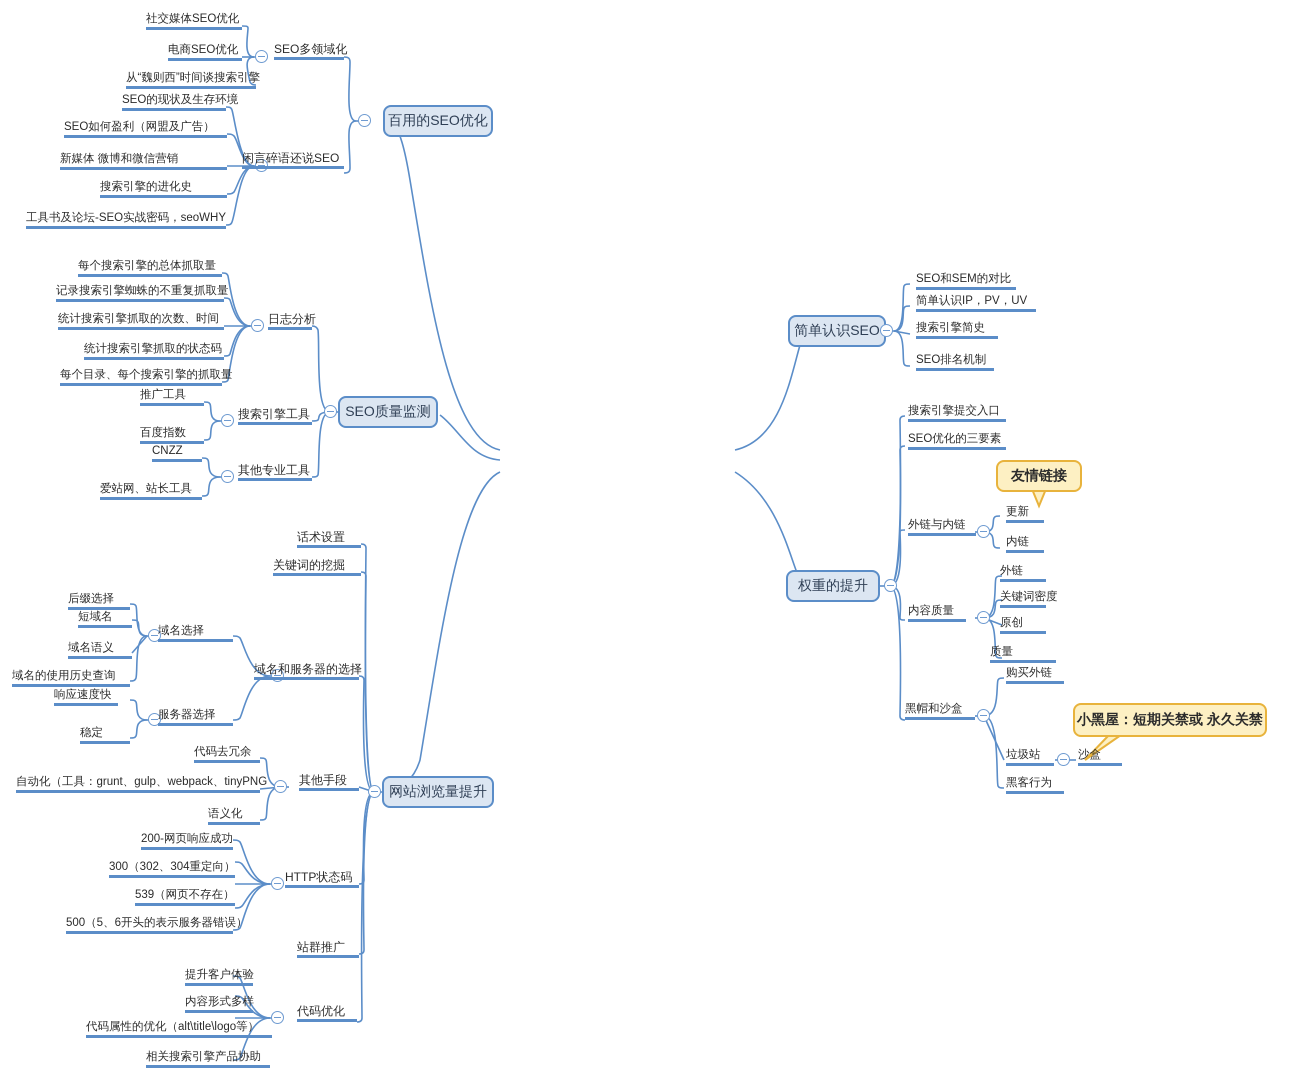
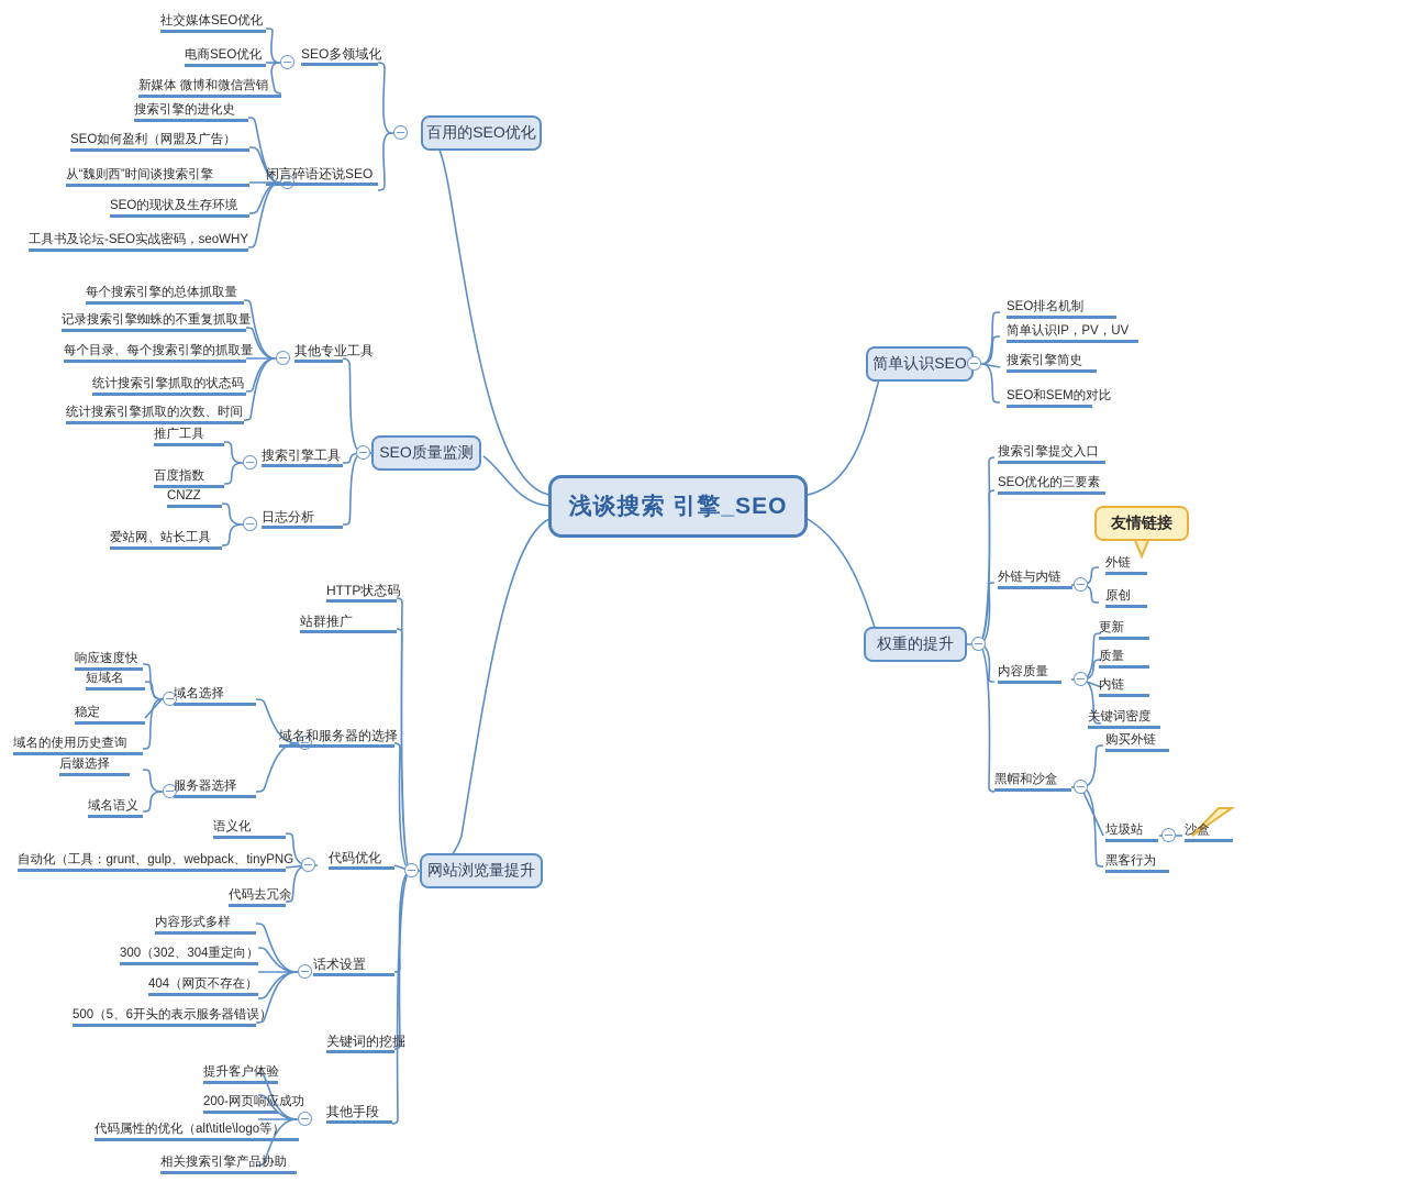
+ 浅谈搜索 引擎_SEO
  百用的SEO优化
  SEO质量监测
  网站浏览量提升
  简单认识SEO
  权重的提升
  SEO多领域化
  闲言碎语还说SEO
  社交媒体SEO优化
  电商SEO优化
- 从“魏则西”时间谈搜索引擎
+ 新媒体 微博和微信营销
- SEO的现状及生存环境
+ 搜索引擎的进化史
  SEO如何盈利（网盟及广告）
- 新媒体 微博和微信营销
+ 从“魏则西”时间谈搜索引擎
- 搜索引擎的进化史
+ SEO的现状及生存环境
  工具书及论坛-SEO实战密码，seoWHY
- 日志分析
+ 其他专业工具
  搜索引擎工具
- 其他专业工具
+ 日志分析
  每个搜索引擎的总体抓取量
  记录搜索引擎蜘蛛的不重复抓取量
- 统计搜索引擎抓取的次数、时间
+ 每个目录、每个搜索引擎的抓取量
  统计搜索引擎抓取的状态码
- 每个目录、每个搜索引擎的抓取量
+ 统计搜索引擎抓取的次数、时间
  推广工具
  百度指数
  CNZZ
  爱站网、站长工具
- 话术设置
+ HTTP状态码
- 关键词的挖掘
+ 站群推广
  域名和服务器的选择
- 其他手段
+ 代码优化
- HTTP状态码
+ 话术设置
- 站群推广
+ 关键词的挖掘
- 代码优化
+ 其他手段
  域名选择
  服务器选择
- 后缀选择
+ 响应速度快
  短域名
- 域名语义
+ 稳定
  域名的使用历史查询
- 响应速度快
+ 后缀选择
- 稳定
+ 域名语义
- 代码去冗余
+ 语义化
  自动化（工具：grunt、gulp、webpack、tinyPNG
- 语义化
+ 代码去冗余
- 200-网页响应成功
+ 内容形式多样
  300（302、304重定向）
- 539（网页不存在）
+ 404（网页不存在）
  500（5、6开头的表示服务器错误）
  提升客户体验
- 内容形式多样
+ 200-网页响应成功
  代码属性的优化（alt\title\logo等）
  相关搜索引擎产品协助
- SEO和SEM的对比
+ SEO排名机制
  简单认识IP，PV，UV
  搜索引擎简史
- SEO排名机制
+ SEO和SEM的对比
  搜索引擎提交入口
  SEO优化的三要素
  外链与内链
  内容质量
  黑帽和沙盒
- 更新
+ 外链
- 内链
+ 原创
- 外链
+ 更新
- 关键词密度
+ 质量
- 原创
+ 内链
- 质量
+ 关键词密度
  购买外链
  垃圾站
  沙盒
  黑客行为
  友情链接
- 小黑屋：短期关禁或 永久关禁
